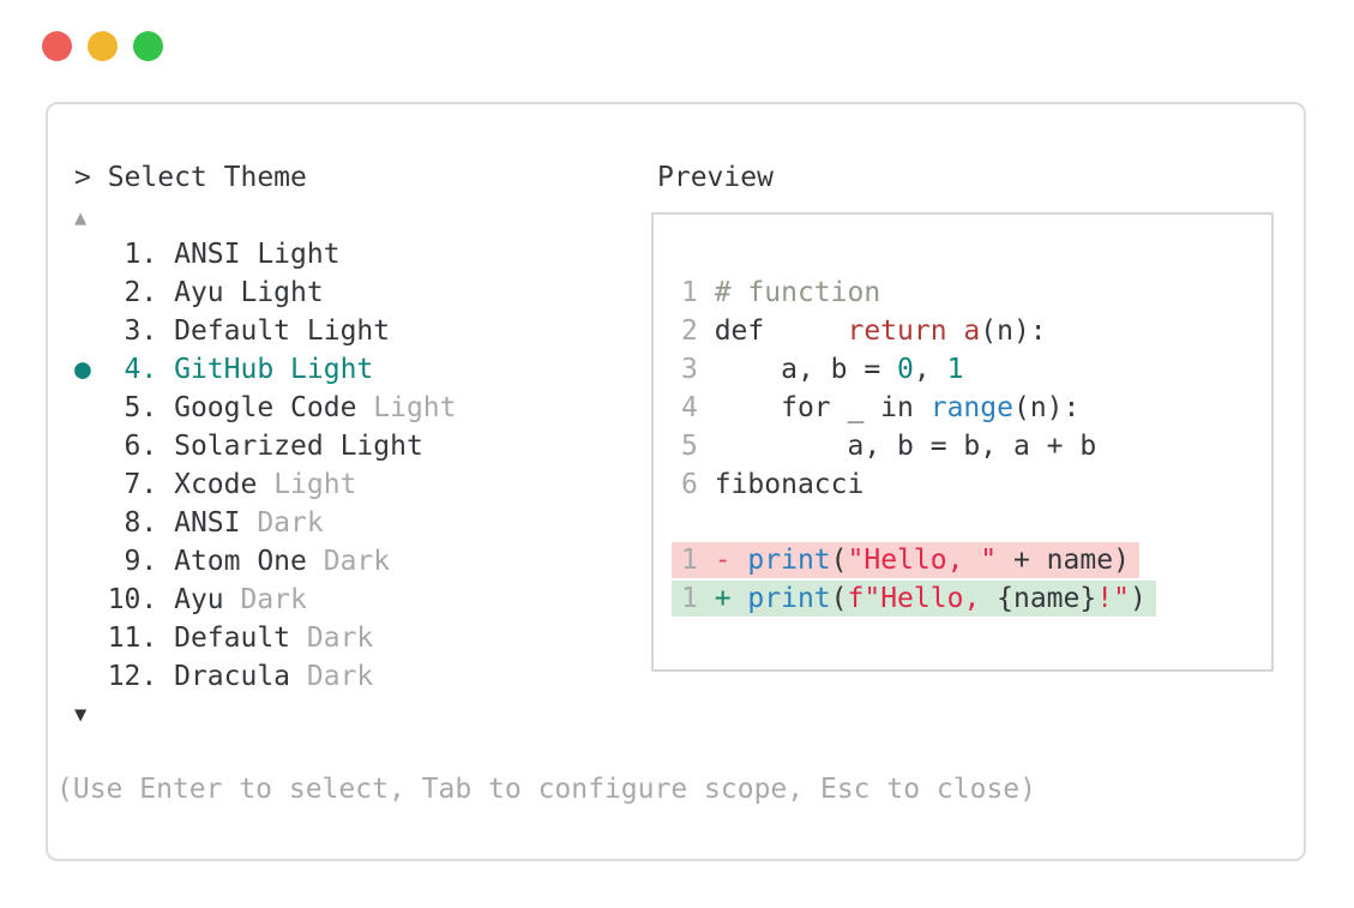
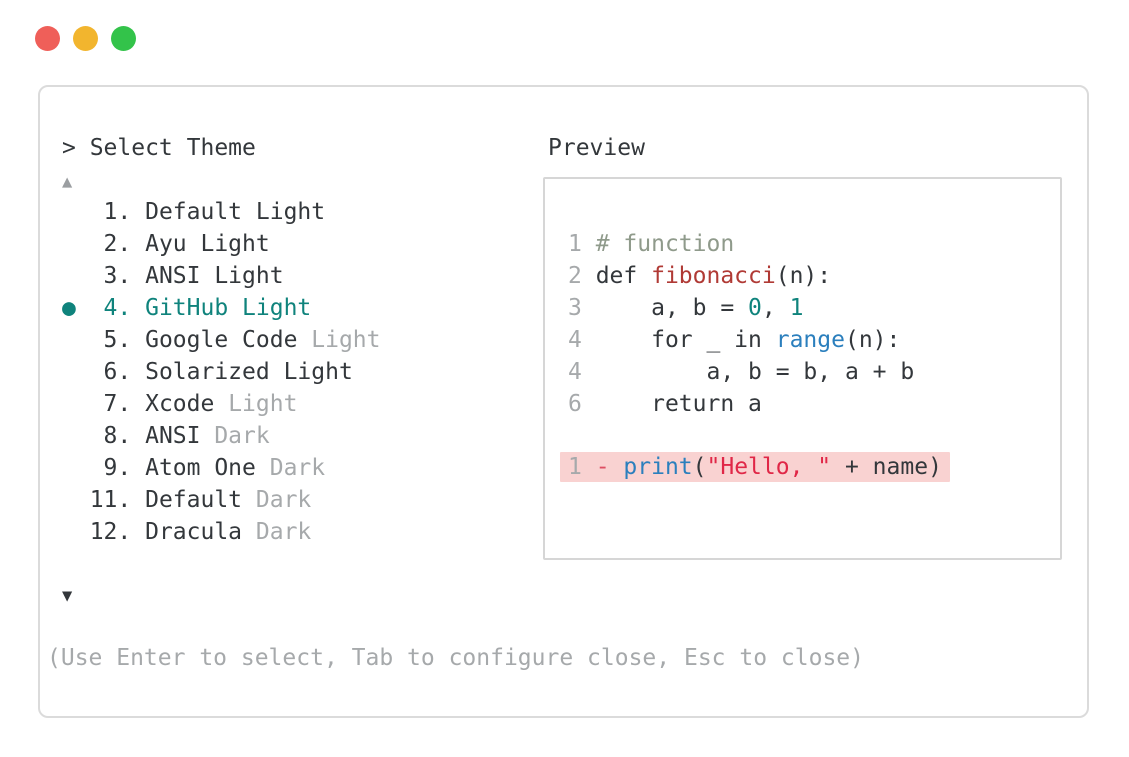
  > Select Theme
  ▲
- 1. ANSI Light
+ 1. Default Light
  2. Ayu Light
- 3. Default Light
+ 3. ANSI Light
  ● 4. GitHub Light
  5. Google Code Light
  6. Solarized Light
  7. Xcode Light
  8. ANSI Dark
  9. Atom One Dark
- 10. Ayu Dark
  11. Default Dark
  12. Dracula Dark
  ▼
- (Use Enter to select, Tab to configure scope, Esc to close)
+ (Use Enter to select, Tab to configure close, Esc to close)
  Preview
  1 # function
- 2 def return a(n):
+ 2 def fibonacci(n):
  3 a, b = 0, 1
  4 for _ in range(n):
- 5 a, b = b, a + b
+ 4 a, b = b, a + b
- 6 fibonacci
+ 6 return a
  1 - print("Hello, " + name)
- 1 + print(f"Hello, {name}!")
